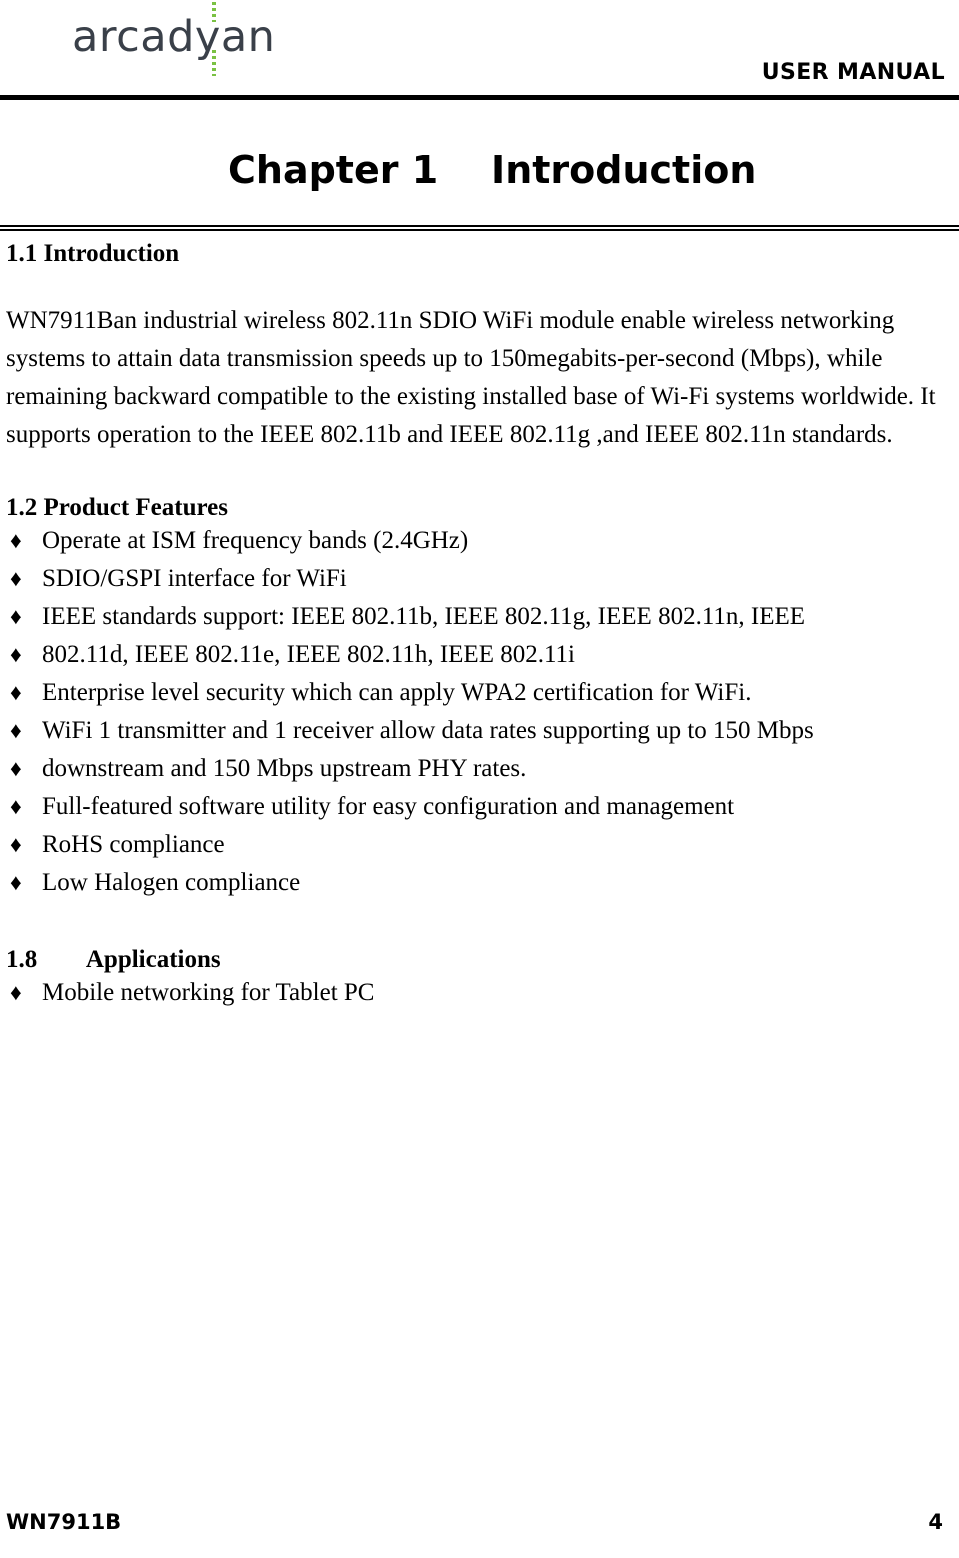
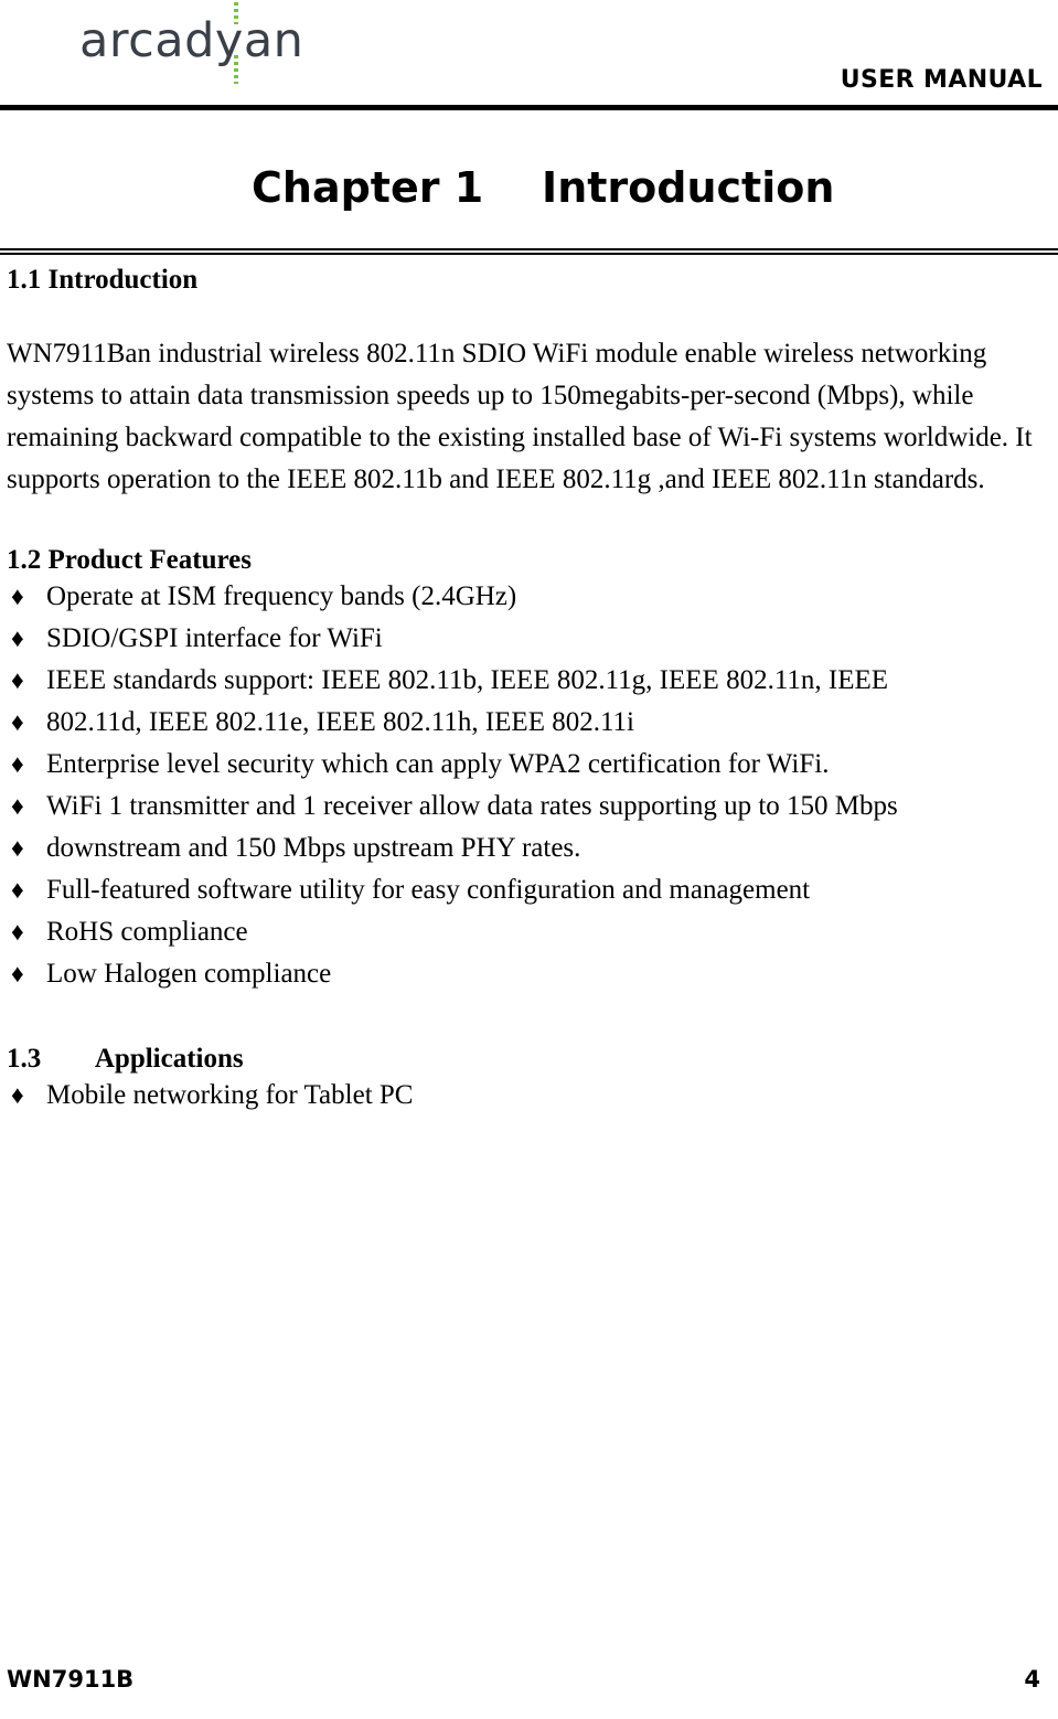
  arcadyan
  USER MANUAL
  Chapter 1 Introduction
  1.1 Introduction
  WN7911Ban industrial wireless 802.11n SDIO WiFi module enable wireless networking systems to attain data transmission speeds up to 150megabits-per-second (Mbps), while remaining backward compatible to the existing installed base of Wi-Fi systems worldwide. It supports operation to the IEEE 802.11b and IEEE 802.11g ,and IEEE 802.11n standards.
  1.2 Product Features
  ♦
  Operate at ISM frequency bands (2.4GHz)
  ♦
  SDIO/GSPI interface for WiFi
  ♦
  IEEE standards support: IEEE 802.11b, IEEE 802.11g, IEEE 802.11n, IEEE
  ♦
  802.11d, IEEE 802.11e, IEEE 802.11h, IEEE 802.11i
  ♦
  Enterprise level security which can apply WPA2 certification for WiFi.
  ♦
  WiFi 1 transmitter and 1 receiver allow data rates supporting up to 150 Mbps
  ♦
  downstream and 150 Mbps upstream PHY rates.
  ♦
  Full-featured software utility for easy configuration and management
  ♦
  RoHS compliance
  ♦
  Low Halogen compliance
- 1.8 Applications
+ 1.3 Applications
  ♦
  Mobile networking for Tablet PC
  WN7911B
  4
